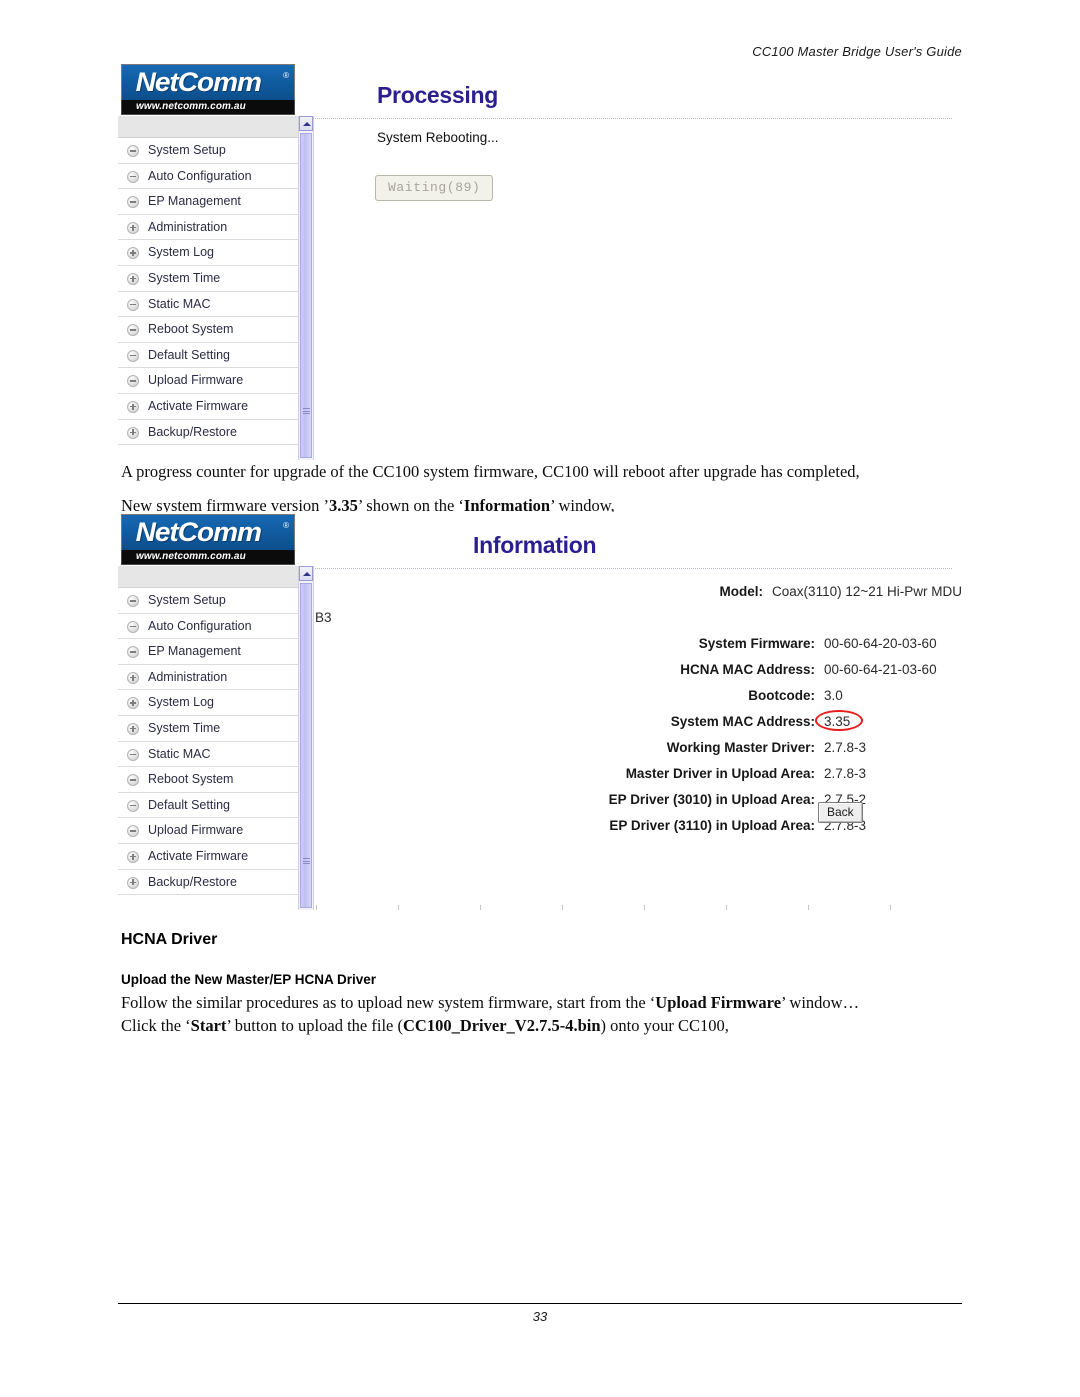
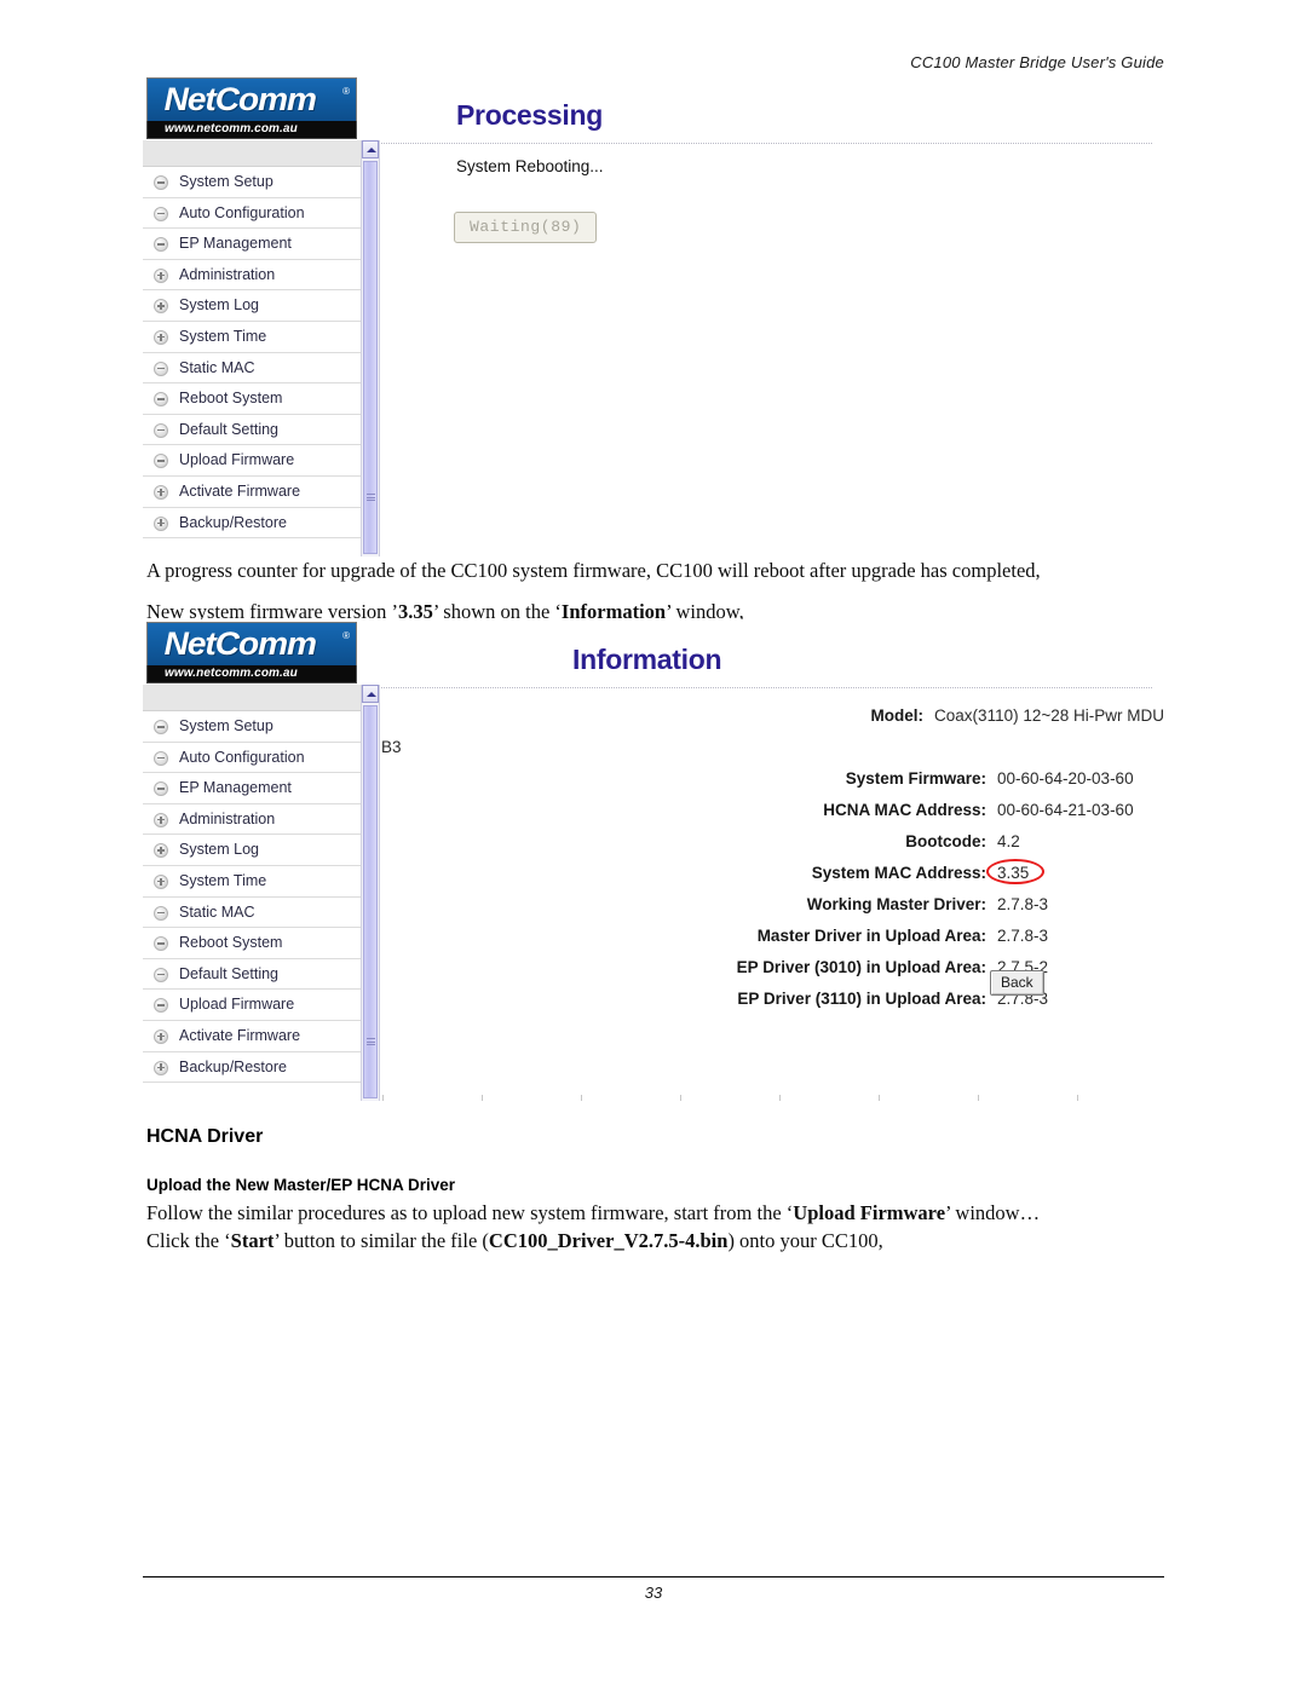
  CC100 Master Bridge User's Guide
  NetComm
  ®
  www.netcomm.com.au
  System Setup
  Auto Configuration
  EP Management
  Administration
  System Log
  System Time
  Static MAC
  Reboot System
  Default Setting
  Upload Firmware
  Activate Firmware
  Backup/Restore
  Processing
  System Rebooting...
  Waiting(89)
  A progress counter for upgrade of the CC100 system firmware, CC100 will reboot after upgrade has completed,
  New system firmware version ’3.35’ shown on the ‘Information’ window,
  NetComm
  ®
  www.netcomm.com.au
  System Setup
  Auto Configuration
  EP Management
  Administration
  System Log
  System Time
  Static MAC
  Reboot System
  Default Setting
  Upload Firmware
  Activate Firmware
  Backup/Restore
  Information
  Model:
- Coax(3110) 12~21 Hi-Pwr MDU
+ Coax(3110) 12~28 Hi-Pwr MDU
  B3
  System Firmware:
  00-60-64-20-03-60
  HCNA MAC Address:
  00-60-64-21-03-60
  Bootcode:
- 3.0
+ 4.2
  System MAC Address:
  3.35
  Working Master Driver:
  2.7.8-3
  Master Driver in Upload Area:
  2.7.8-3
  EP Driver (3010) in Upload Area:
  2.7.5-2
  EP Driver (3110) in Upload Area:
  2.7.8-3
  Back
  HCNA Driver
  Upload the New Master/EP HCNA Driver
  Follow the similar procedures as to upload new system firmware, start from the ‘Upload Firmware’ window…
- Click the ‘Start’ button to upload the file (CC100_Driver_V2.7.5-4.bin) onto your CC100,
+ Click the ‘Start’ button to similar the file (CC100_Driver_V2.7.5-4.bin) onto your CC100,
  33
